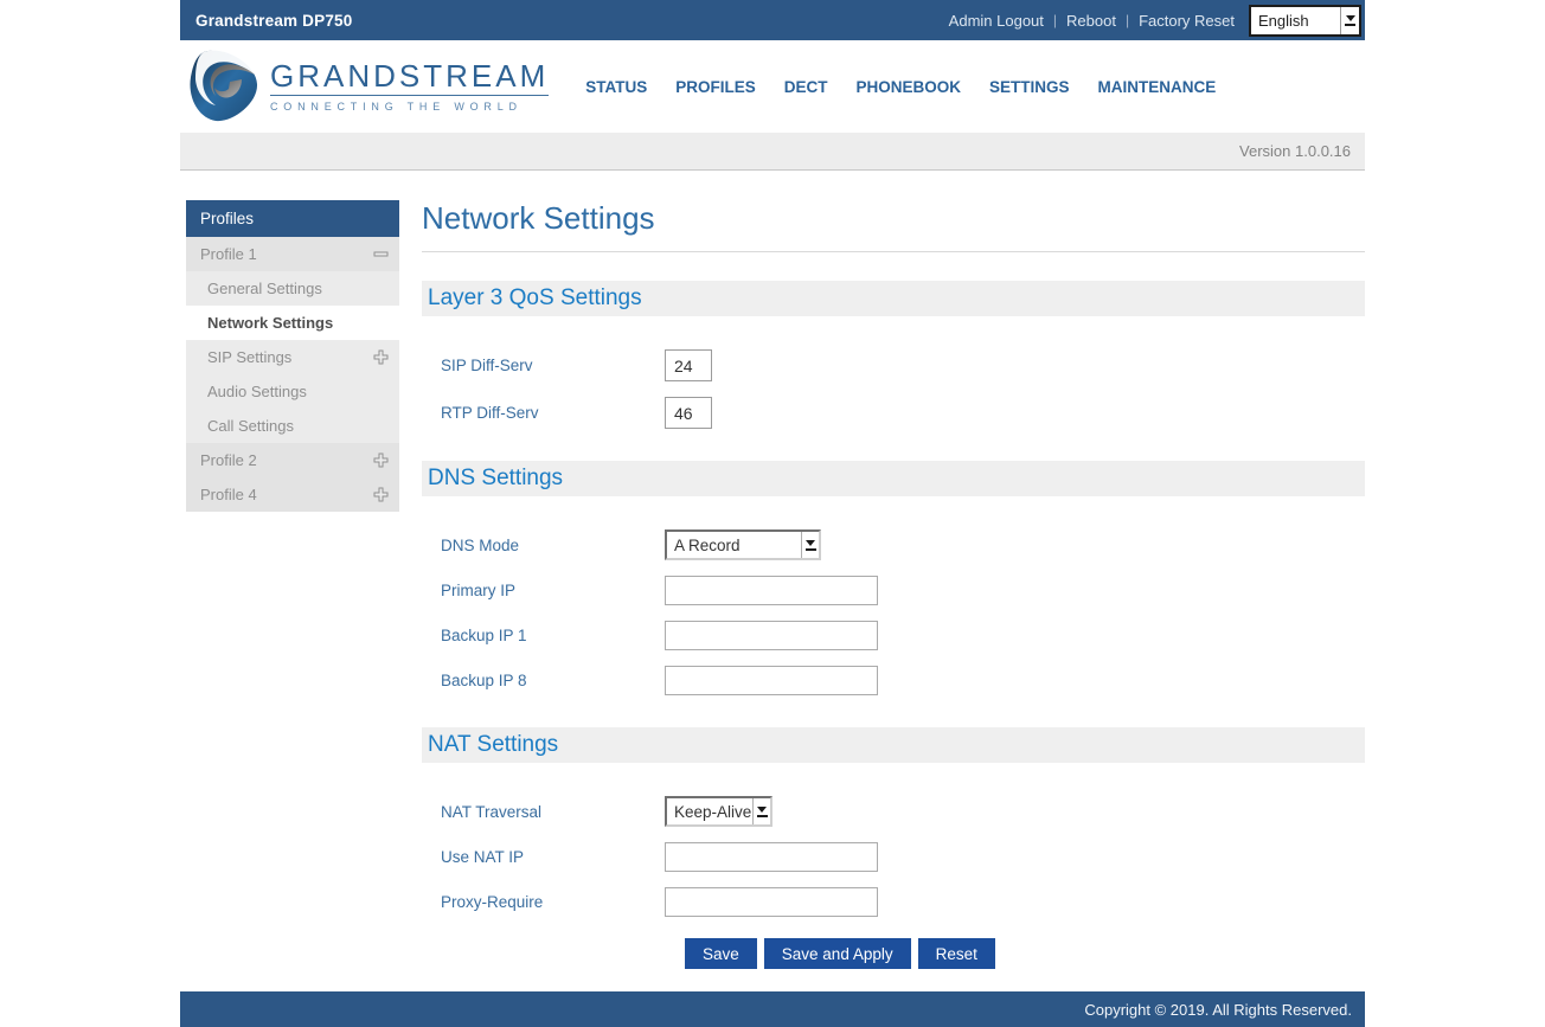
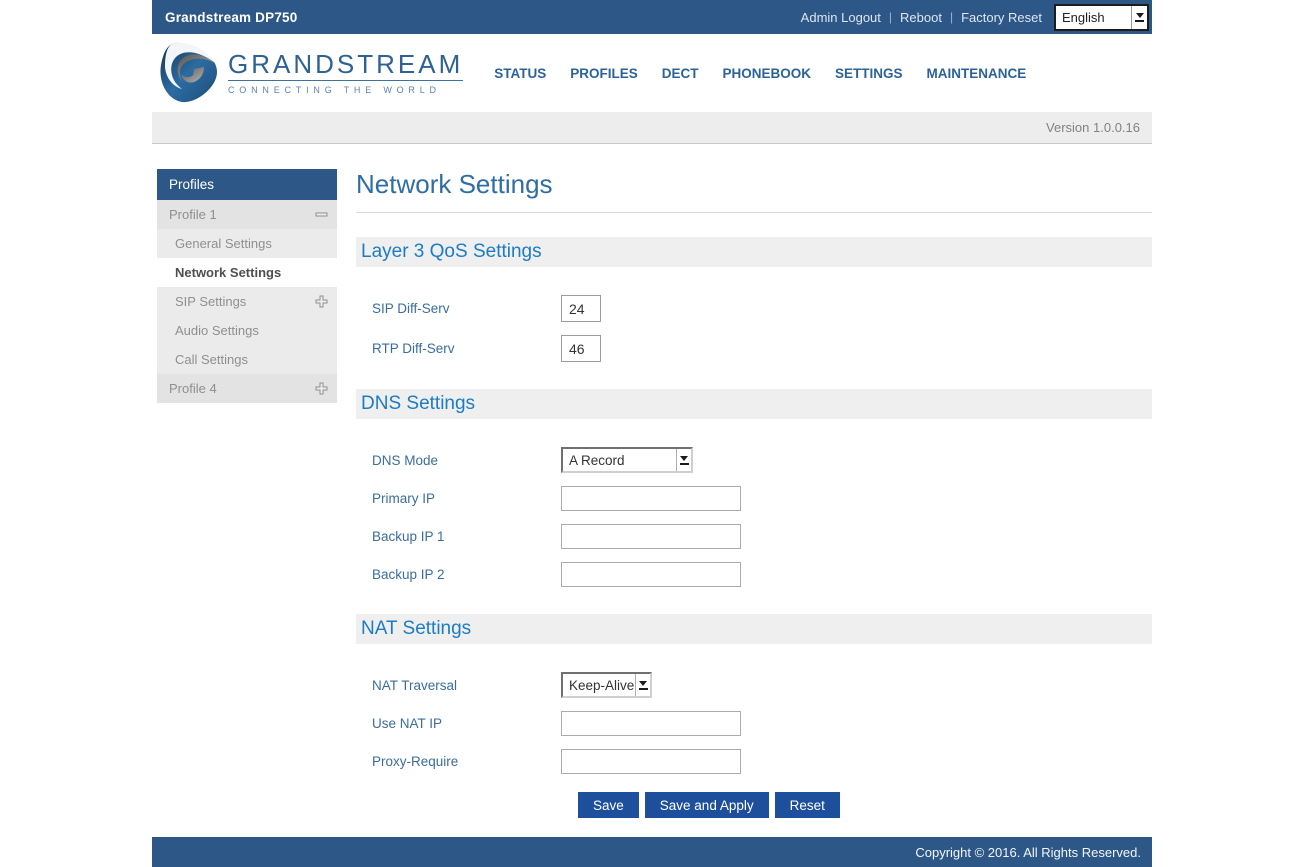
  Grandstream DP750
  Admin Logout
  |
  Reboot
  |
  Factory Reset
  English
  GRANDSTREAM
  CONNECTING THE WORLD
  STATUS
  PROFILES
  DECT
  PHONEBOOK
  SETTINGS
  MAINTENANCE
  Version 1.0.0.16
  Profiles
  Profile 1
  General Settings
  Network Settings
  SIP Settings
  Audio Settings
  Call Settings
- Profile 2
  Profile 4
  Network Settings
  Layer 3 QoS Settings
  SIP Diff-Serv
  24
  RTP Diff-Serv
  46
  DNS Settings
  DNS Mode
  A Record
  Primary IP
  Backup IP 1
- Backup IP 8
+ Backup IP 2
  NAT Settings
  NAT Traversal
  Keep-Alive
  Use NAT IP
  Proxy-Require
  Save
  Save and Apply
  Reset
- Copyright © 2019. All Rights Reserved.
+ Copyright © 2016. All Rights Reserved.
